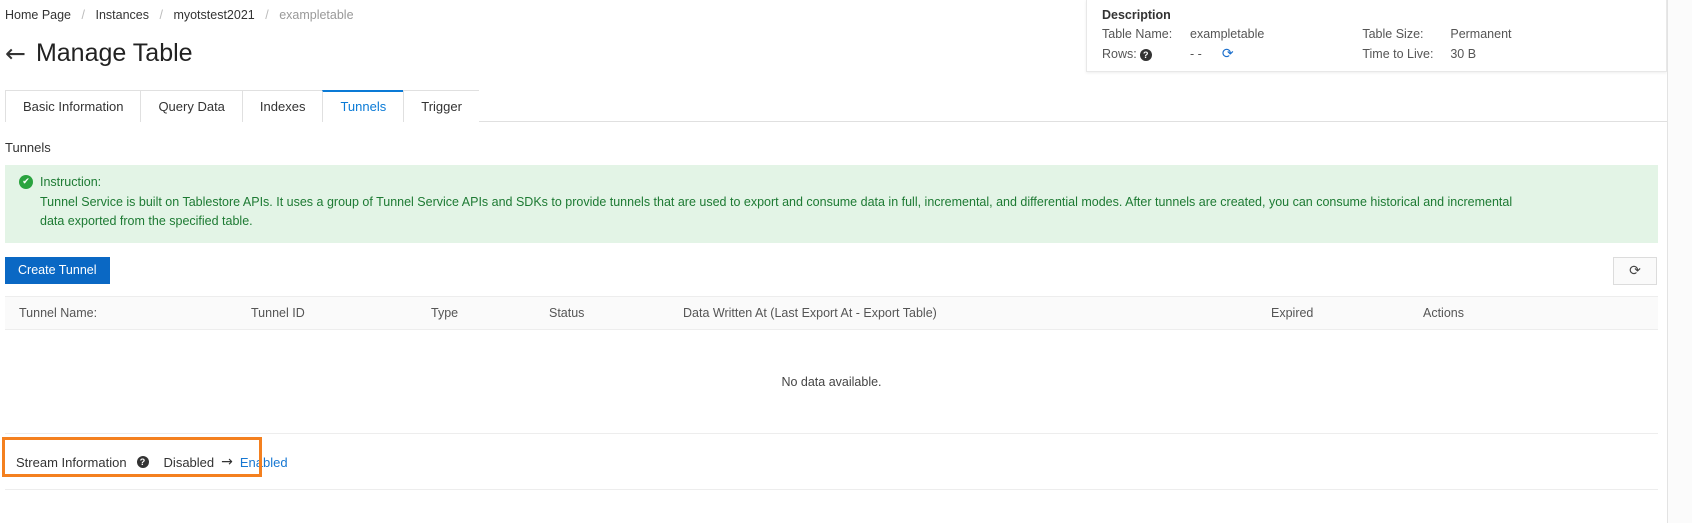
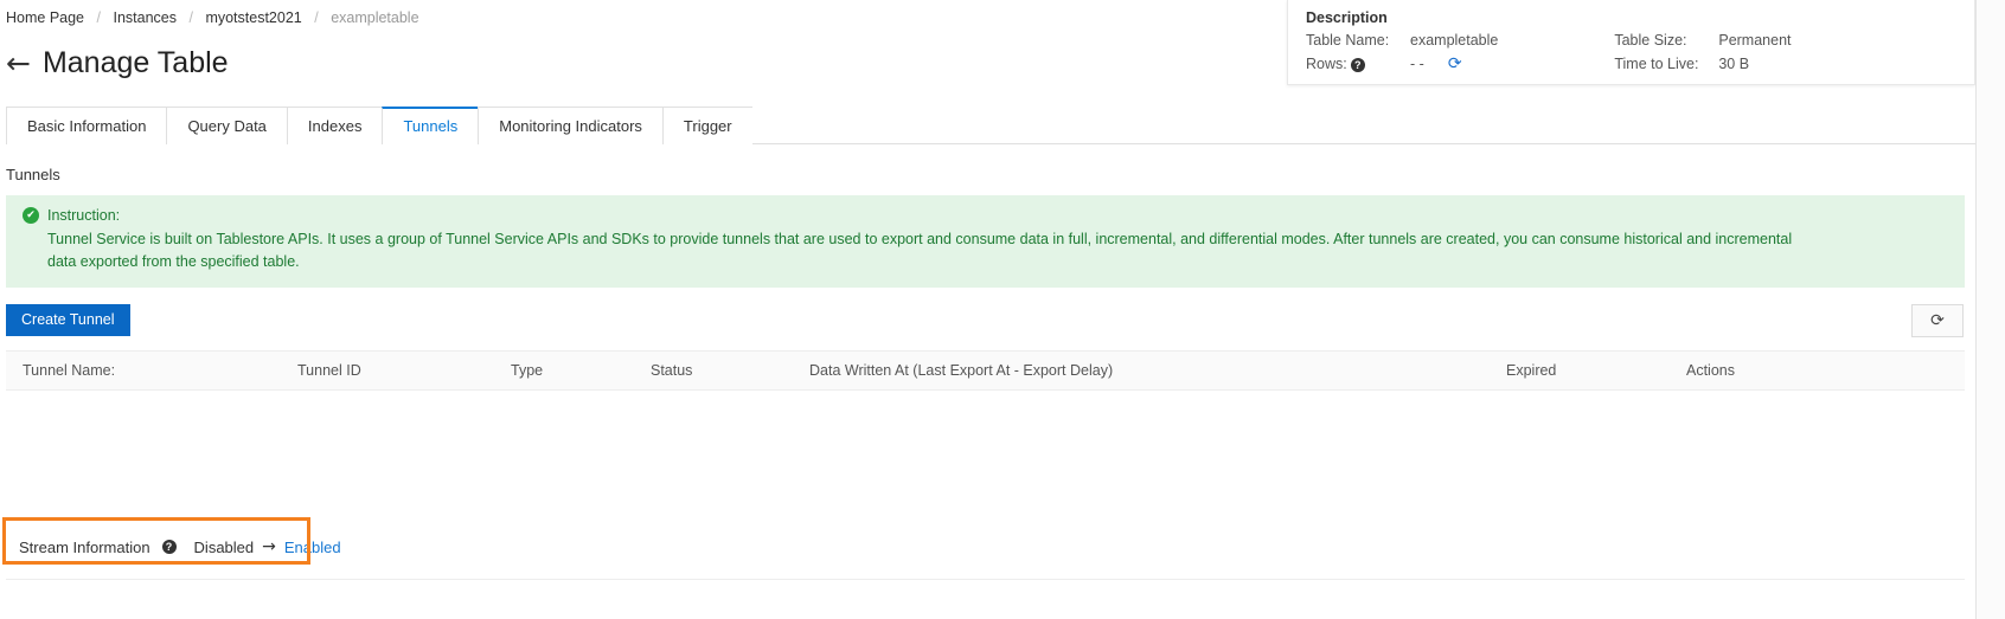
  Home Page / Instances / myotstest2021 / exampletable
  ←
  Manage Table
  Description
  Table Name:
  exampletable
  Rows: ?
  - -
  ⟳
  Table Size:
  Permanent
  Time to Live:
  30 B
  Basic Information
  Query Data
  Indexes
  Tunnels
+ Monitoring Indicators
  Trigger
  Tunnels
  ✔
  Instruction:
  Tunnel Service is built on Tablestore APIs. It uses a group of Tunnel Service APIs and SDKs to provide tunnels that are used to export and consume data in full, incremental, and differential modes. After tunnels are created, you can consume historical and incremental data exported from the specified table.
  Create Tunnel
  ⟳
  Tunnel Name:
  Tunnel ID
  Type
  Status
- Data Written At (Last Export At - Export Table)
+ Data Written At (Last Export At - Export Delay)
  Expired
  Actions
- No data available.
  Stream Information
  ?
  Disabled
  →
  Enabled
